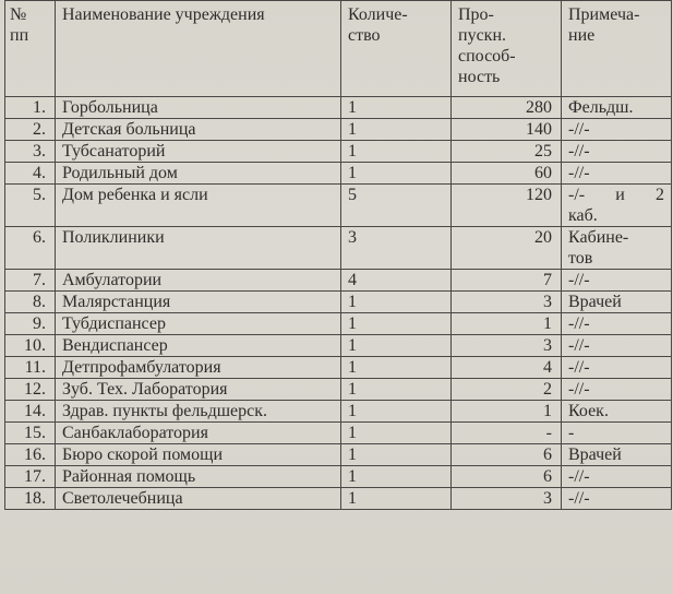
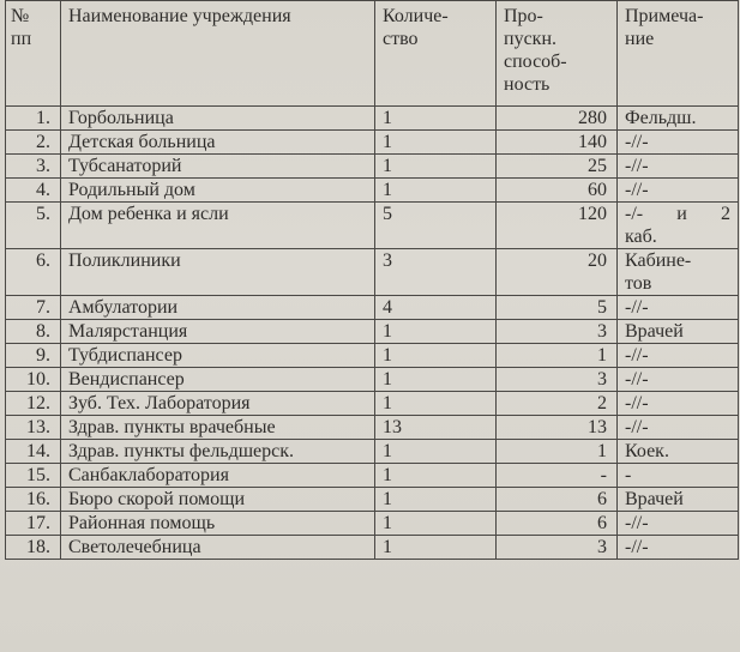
  № пп	Наименование учреждения	Количе- ство	Про- пускн. способ- ность	Примеча- ние
  1.	Горбольница	1	280	Фельдш.
  2.	Детская больница	1	140	-//-
  3.	Тубсанаторий	1	25	-//-
  4.	Родильный дом	1	60	-//-
  5.	Дом ребенка и ясли	5	120	-/- и 2каб.
  6.	Поликлиники	3	20	Кабине-тов
- 7.	Амбулатории	4	7	-//-
+ 7.	Амбулатории	4	5	-//-
  8.	Малярстанция	1	3	Врачей
  9.	Тубдиспансер	1	1	-//-
  10.	Вендиспансер	1	3	-//-
- 11.	Детпрофамбулатория	1	4	-//-
  12.	Зуб. Тех. Лаборатория	1	2	-//-
+ 13.	Здрав. пункты врачебные	13	13	-//-
  14.	Здрав. пункты фельдшерск.	1	1	Коек.
  15.	Санбаклаборатория	1	-	-
  16.	Бюро скорой помощи	1	6	Врачей
  17.	Районная помощь	1	6	-//-
  18.	Светолечебница	1	3	-//-
